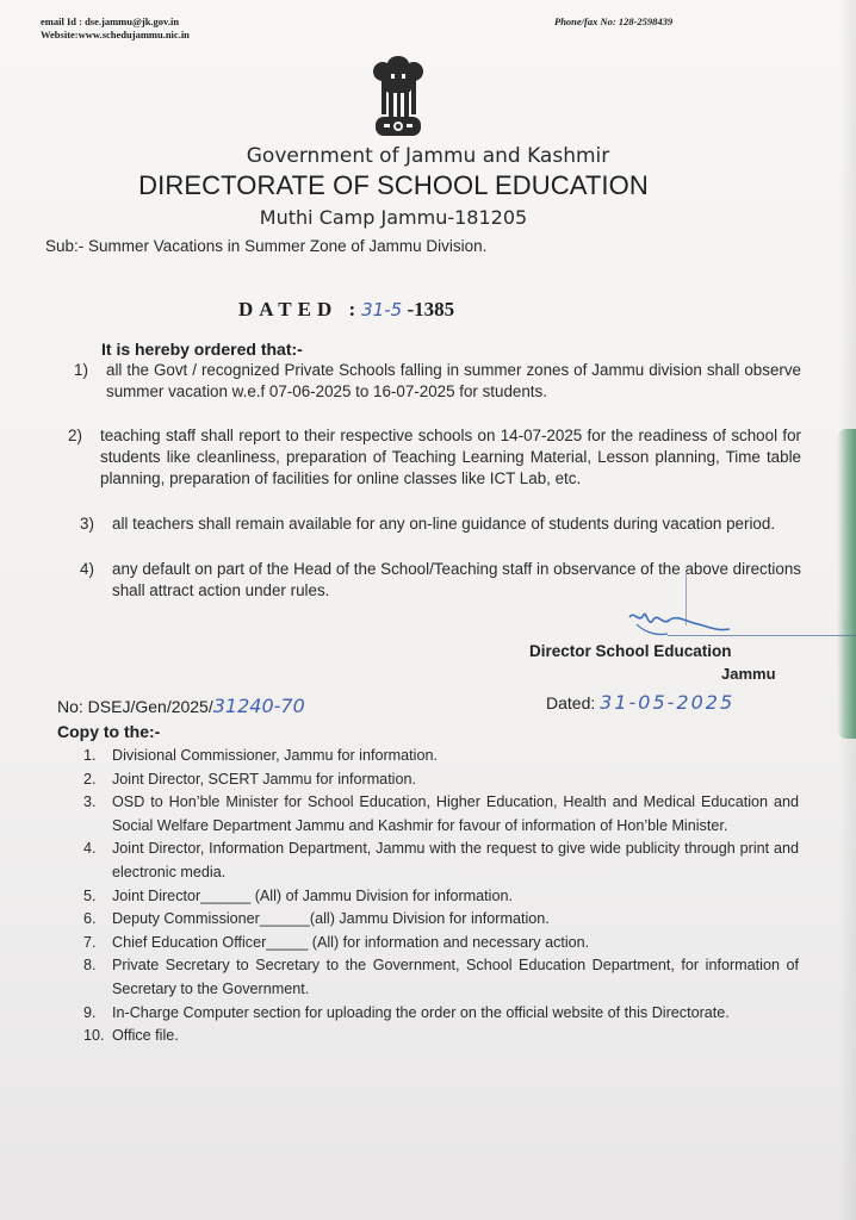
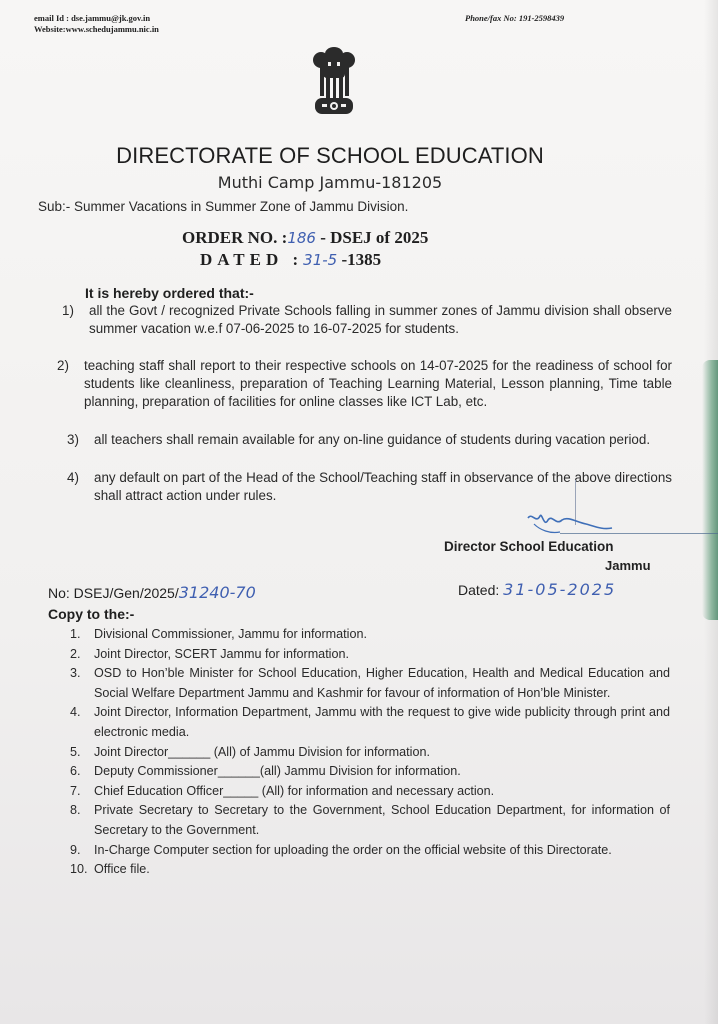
  email Id : dse.jammu@jk.gov.in
  Website:www.schedujammu.nic.in
- Phone/fax No: 128-2598439
+ Phone/fax No: 191-2598439
- Government of Jammu and Kashmir
  DIRECTORATE OF SCHOOL EDUCATION
  Muthi Camp Jammu-181205
  Sub:- Summer Vacations in Summer Zone of Jammu Division.
+ ORDER NO. :186 - DSEJ of 2025
  DATED :31-5 -1385
  It is hereby ordered that:-
  1)
  all the Govt / recognized Private Schools falling in summer zones of Jammu division shall observe summer vacation w.e.f 07-06-2025 to 16-07-2025 for students.
  2)
  teaching staff shall report to their respective schools on 14-07-2025 for the readiness of school for students like cleanliness, preparation of Teaching Learning Material, Lesson planning, Time table planning, preparation of facilities for online classes like ICT Lab, etc.
  3)
  all teachers shall remain available for any on-line guidance of students during vacation period.
  4)
  any default on part of the Head of the School/Teaching staff in observance of the above directions shall attract action under rules.
  Director School Education
  Jammu
  No: DSEJ/Gen/2025/31240-70
  Dated: 31-05-2025
  Copy to the:-
  1.
  Divisional Commissioner, Jammu for information.
  2.
  Joint Director, SCERT Jammu for information.
  3.
  OSD to Hon’ble Minister for School Education, Higher Education, Health and Medical Education and Social Welfare Department Jammu and Kashmir for favour of information of Hon’ble Minister.
  4.
  Joint Director, Information Department, Jammu with the request to give wide publicity through print and electronic media.
  5.
  Joint Director______ (All) of Jammu Division for information.
  6.
  Deputy Commissioner______(all) Jammu Division for information.
  7.
  Chief Education Officer_____ (All) for information and necessary action.
  8.
  Private Secretary to Secretary to the Government, School Education Department, for information of Secretary to the Government.
  9.
  In-Charge Computer section for uploading the order on the official website of this Directorate.
  10.
  Office file.
